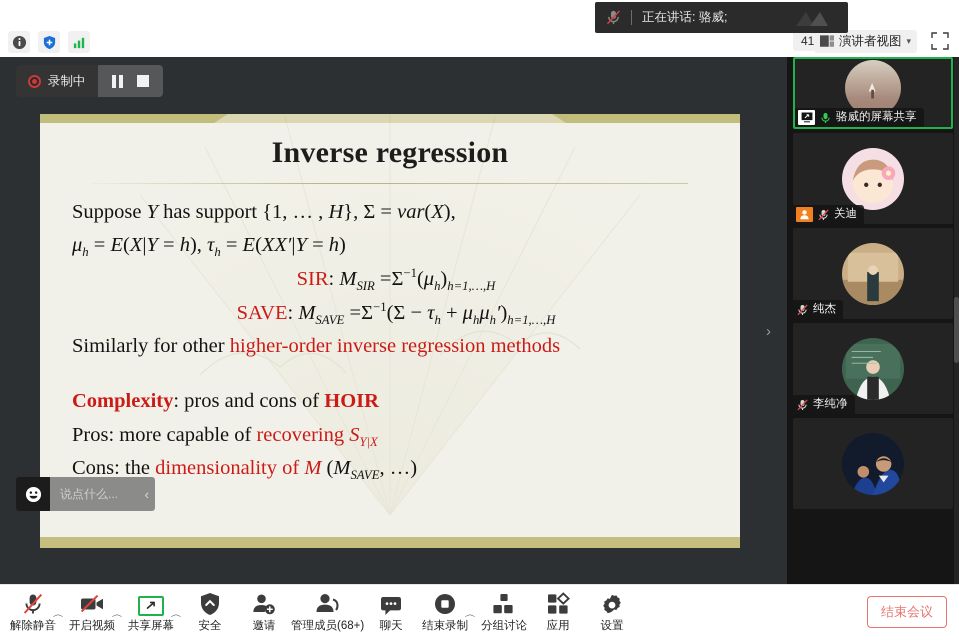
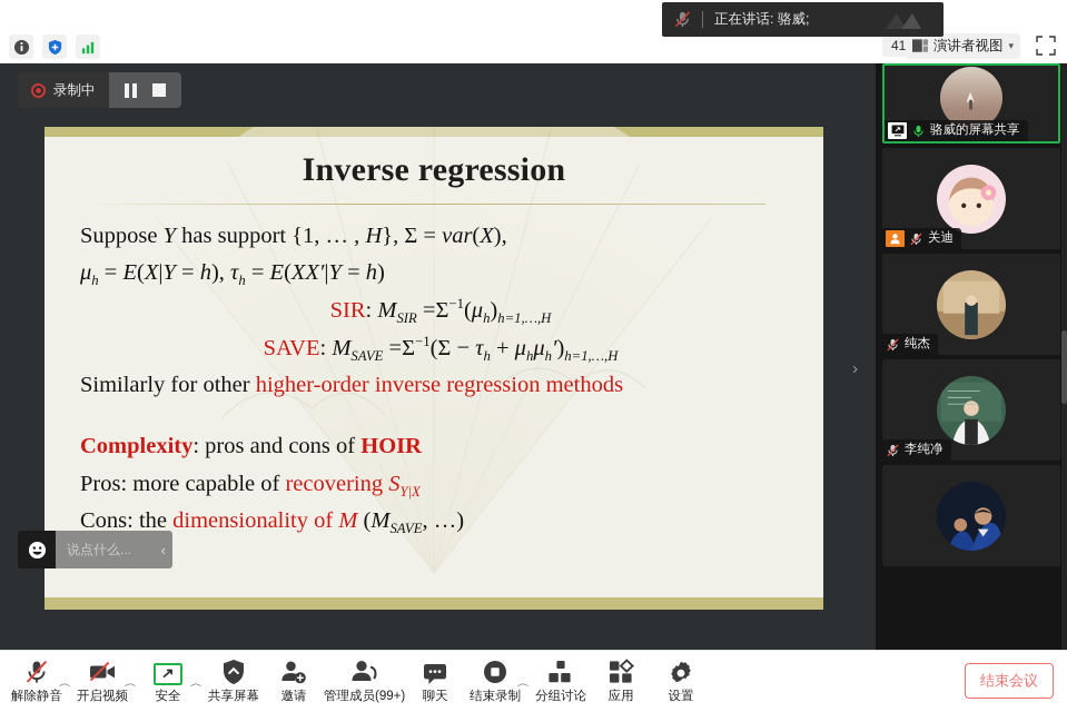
  演讲者视图
  ▾
  录制中
  Inverse regression
  Suppose Y has support {1, … , H}, Σ = var(X),
  μh = E(X|Y = h), τh = E(XX′|Y = h)
  SIR: MSIR =Σ−1(μh)h=1,…,H
  SAVE: MSAVE =Σ−1(Σ − τh + μhμh′)h=1,…,H
  Similarly for other higher-order inverse regression methods
  Complexity: pros and cons of HOIR
  Pros: more capable of recovering SY|X
  Cons: the dimensionality of M (MSAVE, …)
  说点什么...
  ‹
  ›
  骆威的屏幕共享
  关迪
  纯杰
  李纯净
  正在讲话: 骆威;
  解除静音
  ︿
  开启视频
  ︿
- 共享屏幕
+ 安全
  ︿
- 安全
+ 共享屏幕
  邀请
- 管理成员(68+)
+ 管理成员(99+)
  聊天
  结束录制
  ︿
  分组讨论
  应用
  设置
  结束会议
